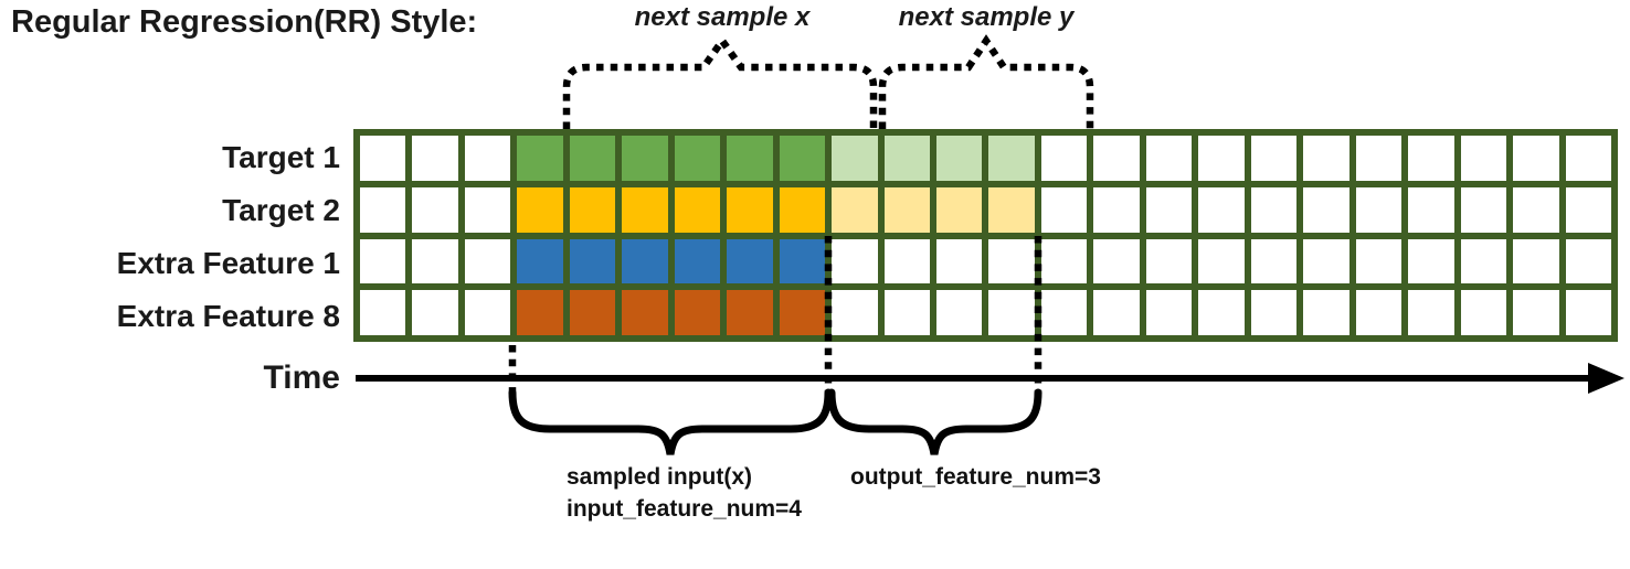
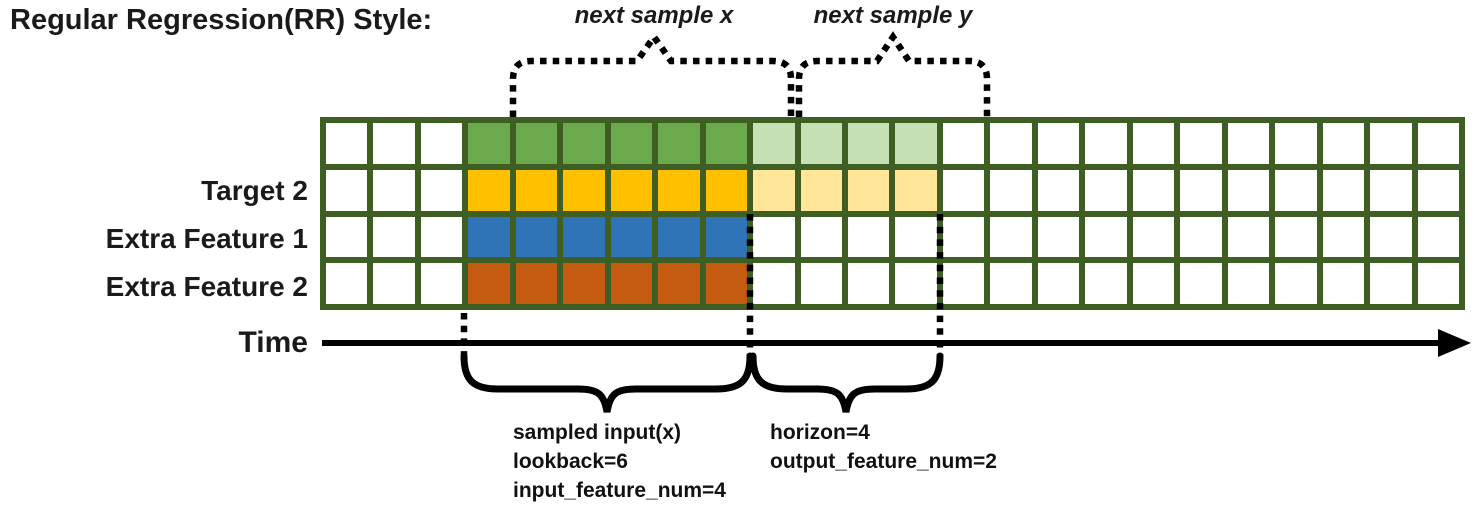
  Regular Regression(RR) Style:
- Target 1
  Target 2
  Extra Feature 1
- Extra Feature 8
+ Extra Feature 2
  next sample x
  next sample y
  Time
  sampled input(x)
+ lookback=6
  input_feature_num=4
+ horizon=4
- output_feature_num=3
+ output_feature_num=2
